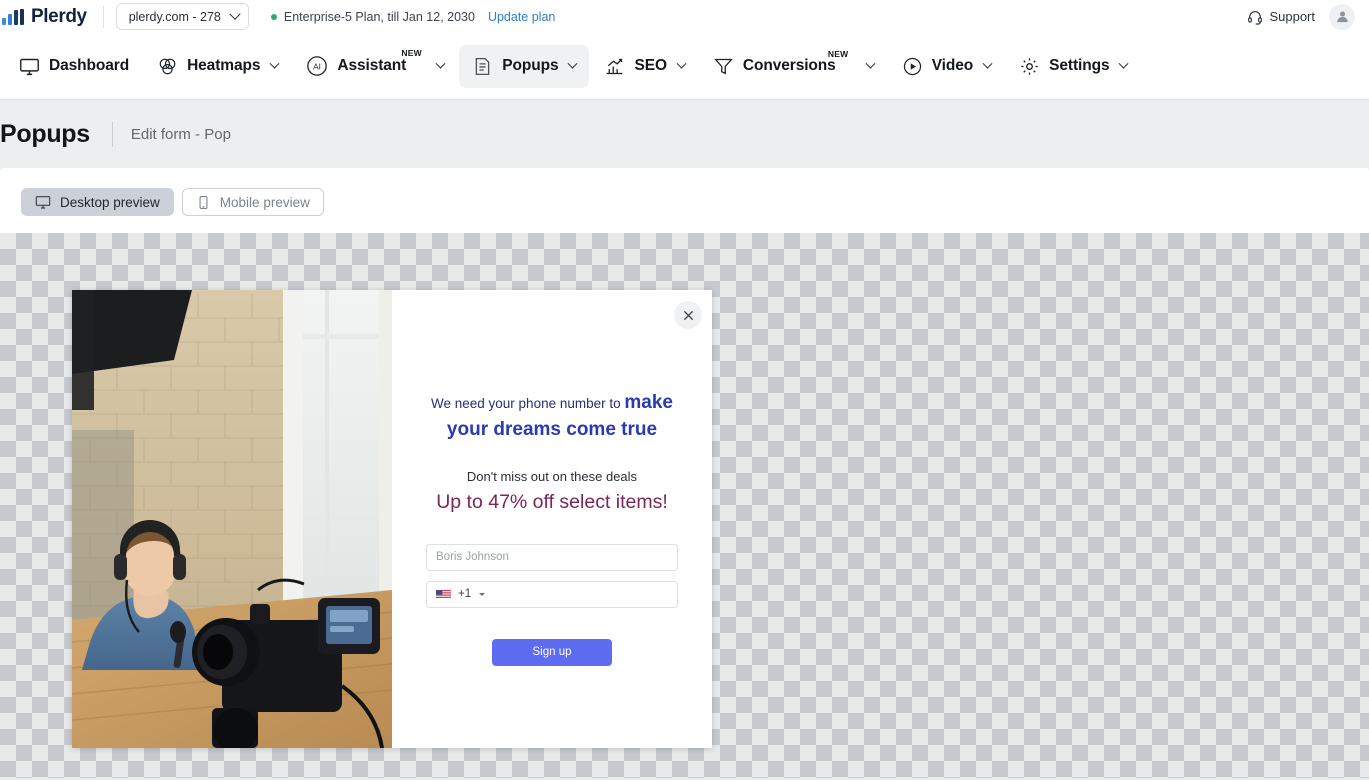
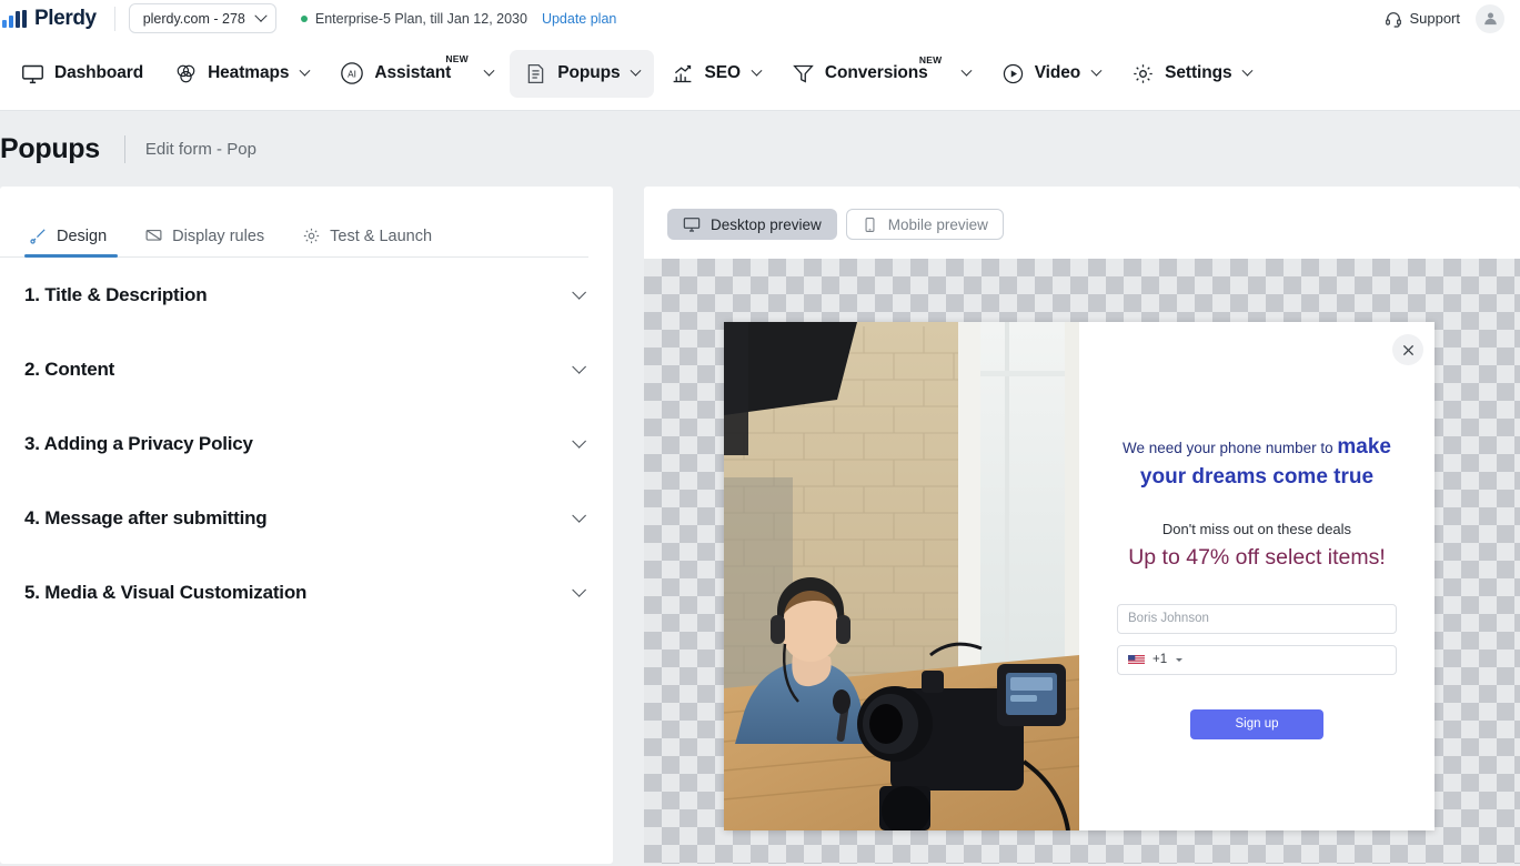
  Plerdy
  plerdy.com - 278
  Enterprise-5 Plan, till Jan 12, 2030
  Update plan
  Support
  Dashboard
  Heatmaps
  AI
  Assistant
  NEW
  Popups
  SEO
  Conversions
  NEW
  Video
  Settings
  Popups
  Edit form - Pop
+ Design
+ Display rules
+ Test & Launch
+ 1. Title & Description
+ 2. Content
+ 3. Adding a Privacy Policy
+ 4. Message after submitting
+ 5. Media & Visual Customization
  Desktop preview
  Mobile preview
  We need your phone number to make your dreams come true
  Don't miss out on these deals
  Up to 47% off select items!
  Boris Johnson
  +1
  Sign up
